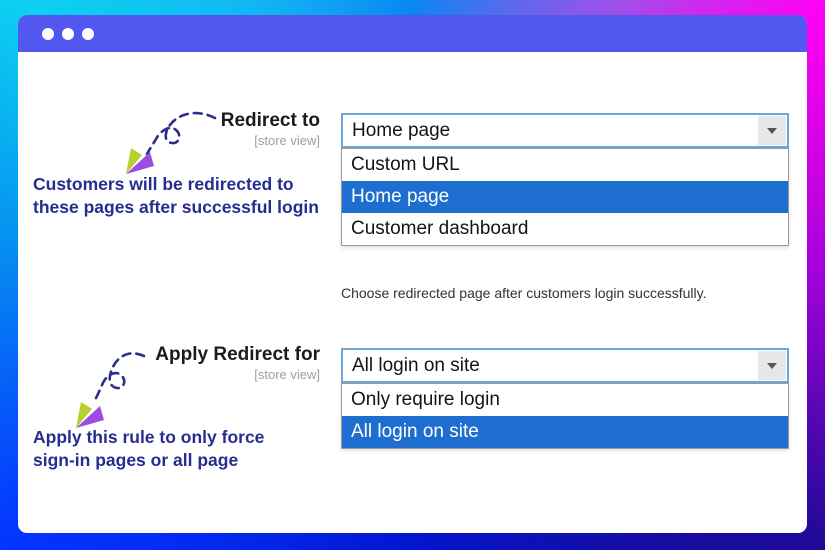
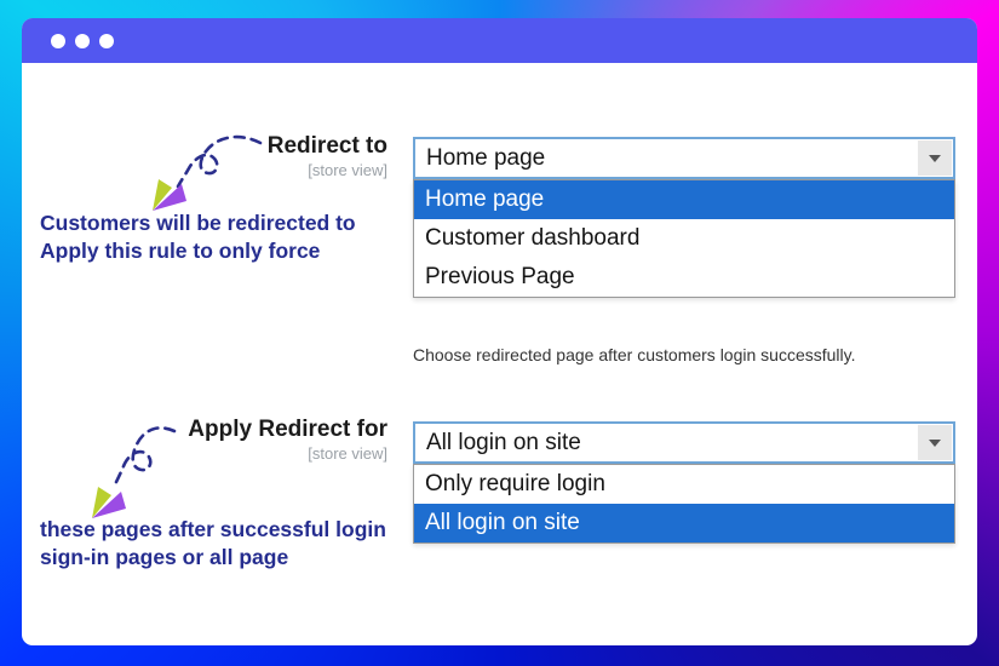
  Redirect to
  [store view]
  Home page
- Custom URL
  Home page
  Customer dashboard
+ Previous Page
  Choose redirected page after customers login successfully.
  Customers will be redirected to
- these pages after successful login
+ Apply this rule to only force
  Apply Redirect for
  [store view]
  All login on site
  Only require login
  All login on site
- Apply this rule to only force
+ these pages after successful login
  sign-in pages or all page
